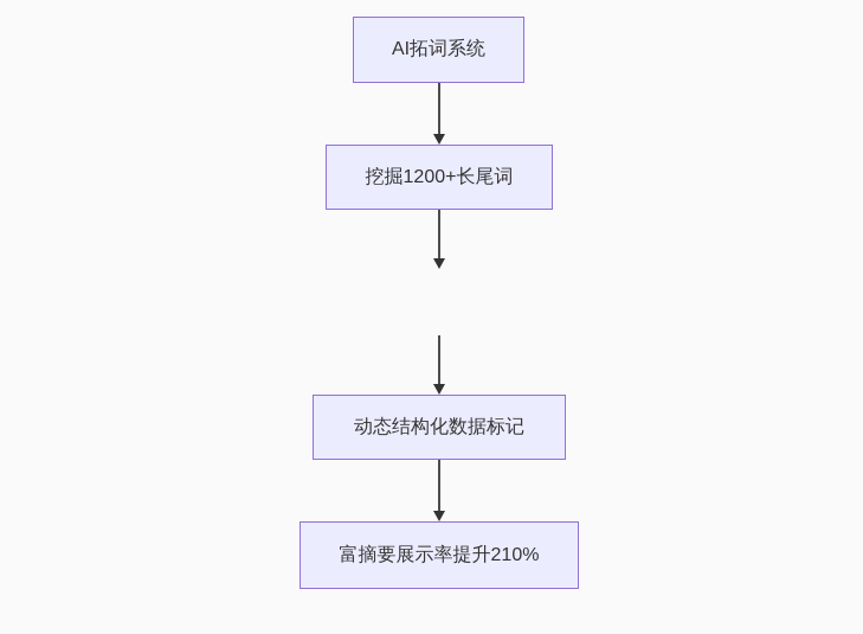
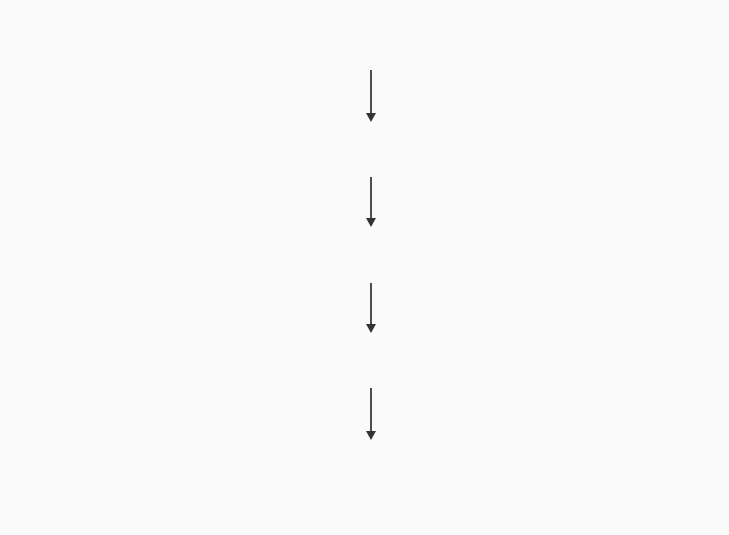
- AI拓词系统
- 挖掘1200+长尾词
- 动态结构化数据标记
- 富摘要展示率提升210%
